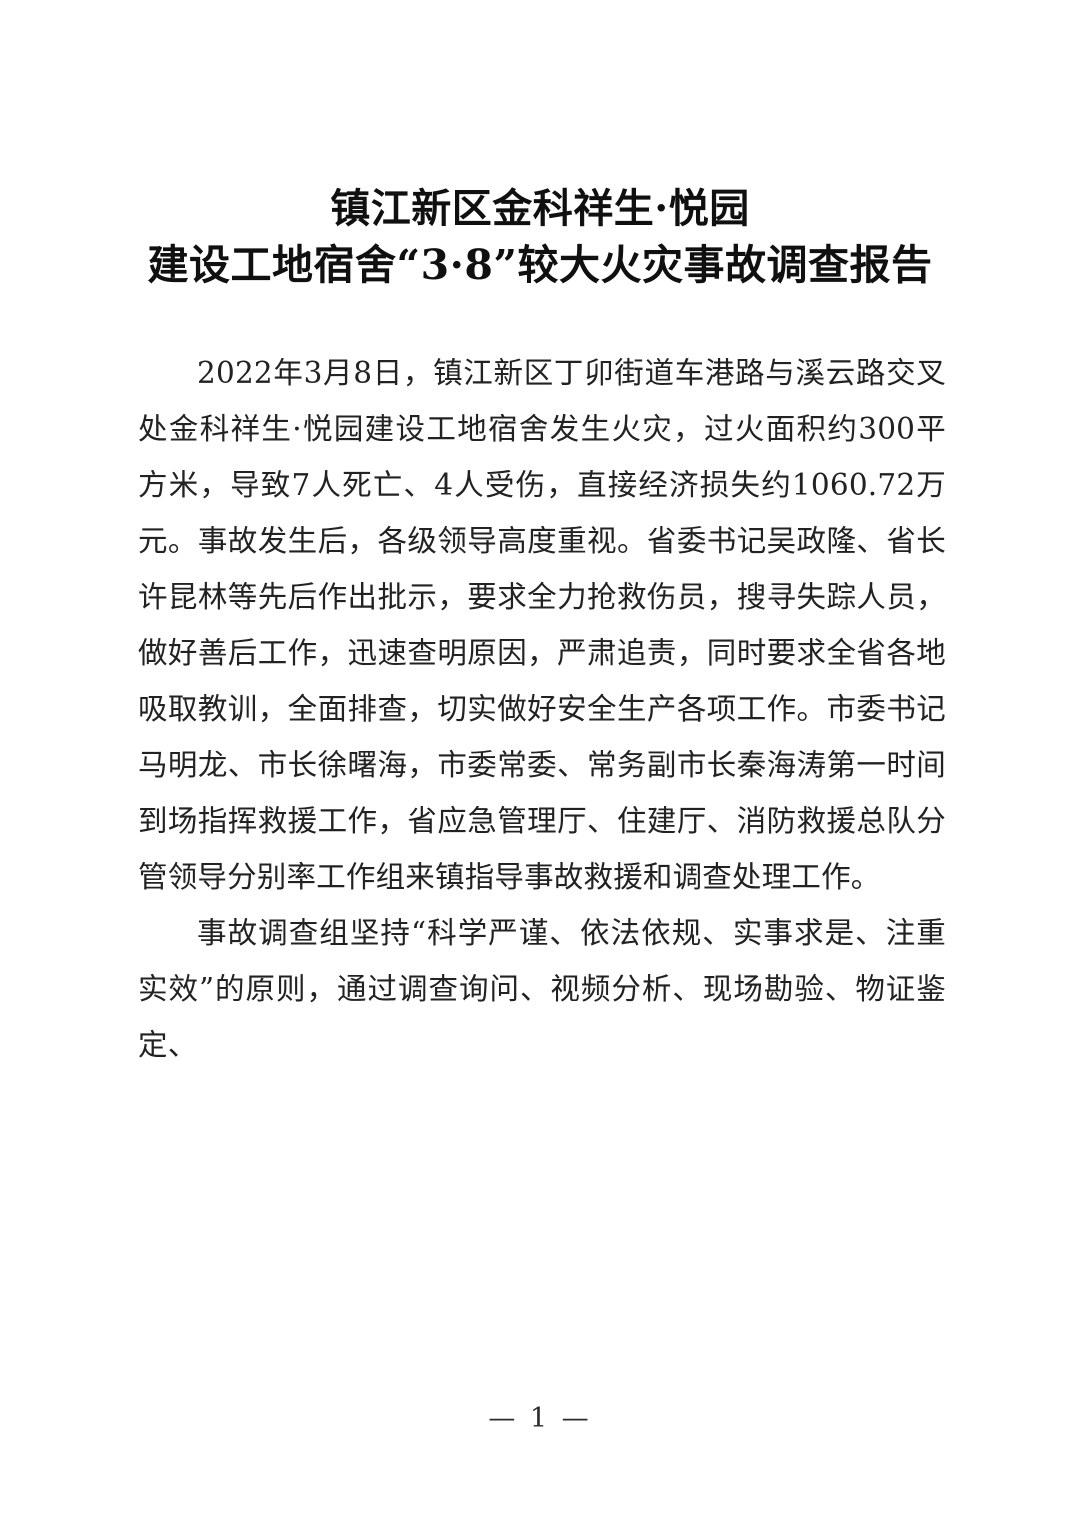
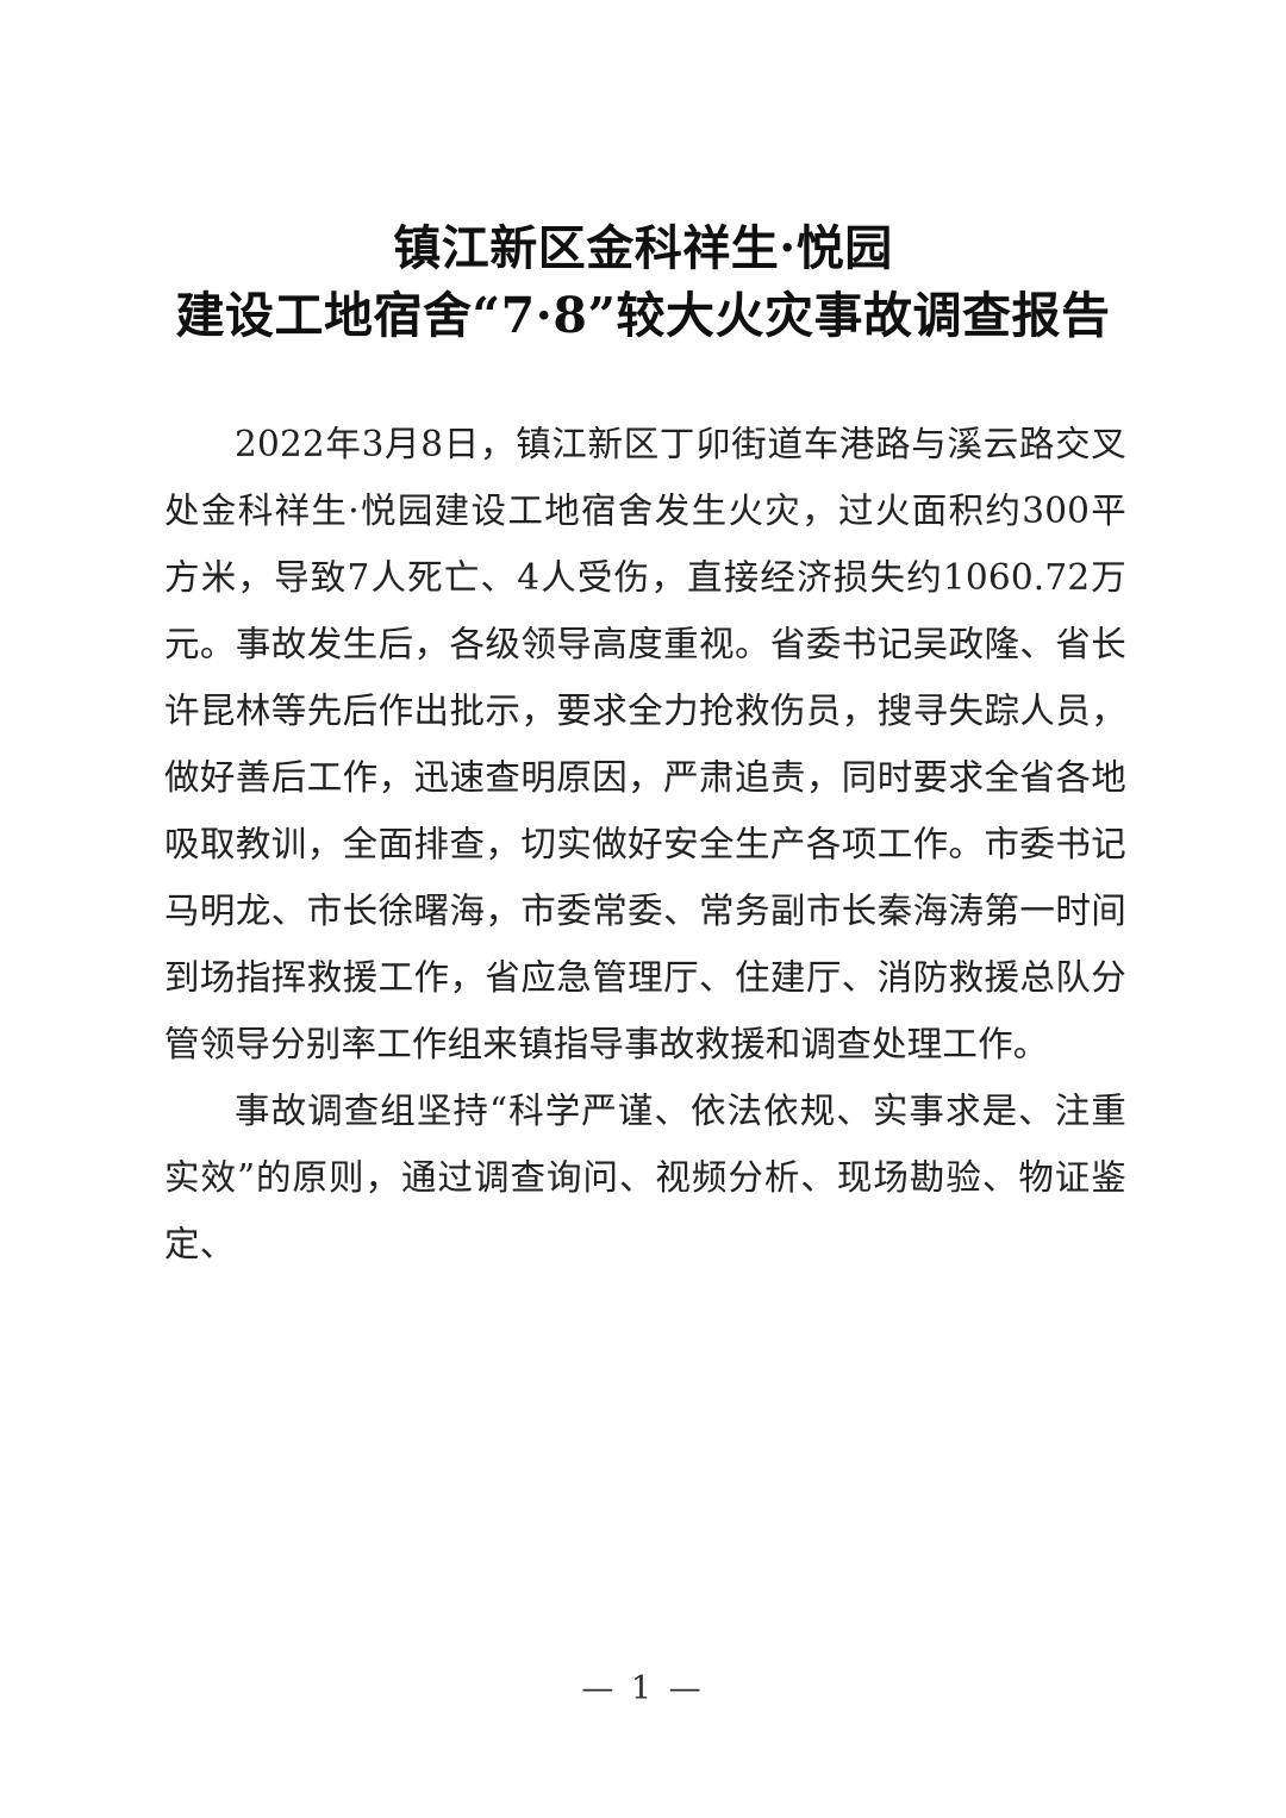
  镇江新区金科祥生·悦园
- 建设工地宿舍“3·8”较大火灾事故调查报告
+ 建设工地宿舍“7·8”较大火灾事故调查报告
  2022年3月8日，镇江新区丁卯街道车港路与溪云路交叉处金科祥生·悦园建设工地宿舍发生火灾，过火面积约300平方米，导致7人死亡、4人受伤，直接经济损失约1060.72万元。事故发生后，各级领导高度重视。省委书记吴政隆、省长许昆林等先后作出批示，要求全力抢救伤员，搜寻失踪人员，做好善后工作，迅速查明原因，严肃追责，同时要求全省各地吸取教训，全面排查，切实做好安全生产各项工作。市委书记马明龙、市长徐曙海，市委常委、常务副市长秦海涛第一时间到场指挥救援工作，省应急管理厅、住建厅、消防救援总队分管领导分别率工作组来镇指导事故救援和调查处理工作。
  事故调查组坚持“科学严谨、依法依规、实事求是、注重实效”的原则，通过调查询问、视频分析、现场勘验、物证鉴定、
  — 1 —
